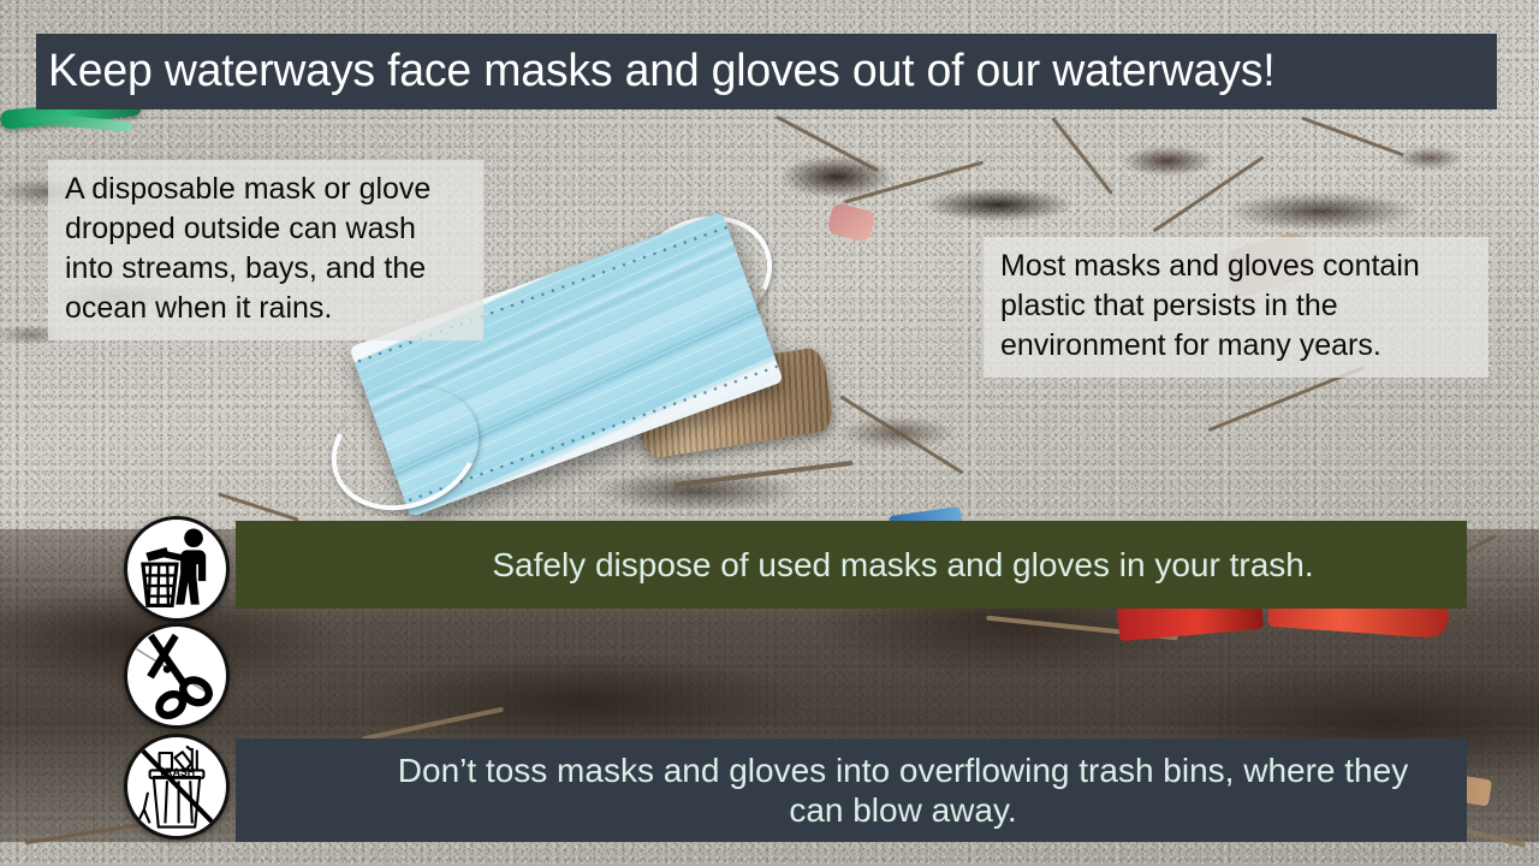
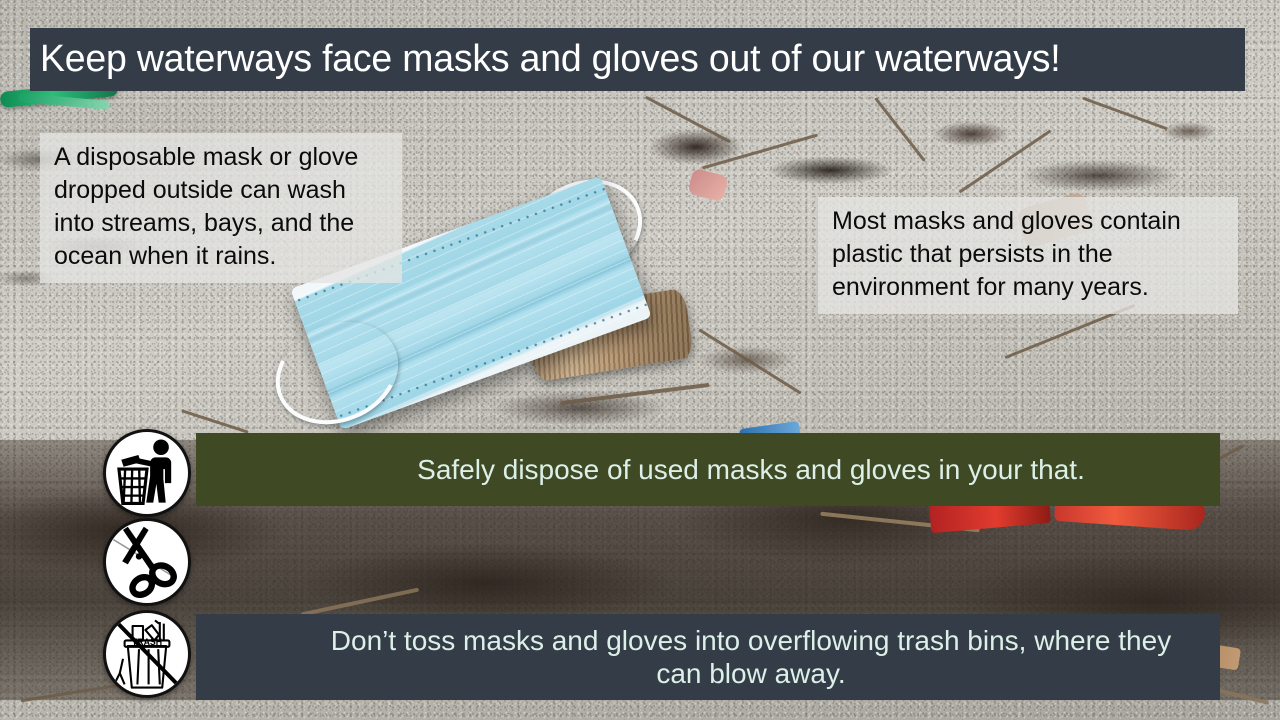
  Keep waterways face masks and gloves out of our waterways!
  A disposable mask or glove dropped outside can wash into streams, bays, and the ocean when it rains.
  Most masks and gloves contain plastic that persists in the environment for many years.
- Safely dispose of used masks and gloves in your trash.
+ Safely dispose of used masks and gloves in your that.
  Don’t toss masks and gloves into overflowing trash bins, where they can blow away.
  RASH
